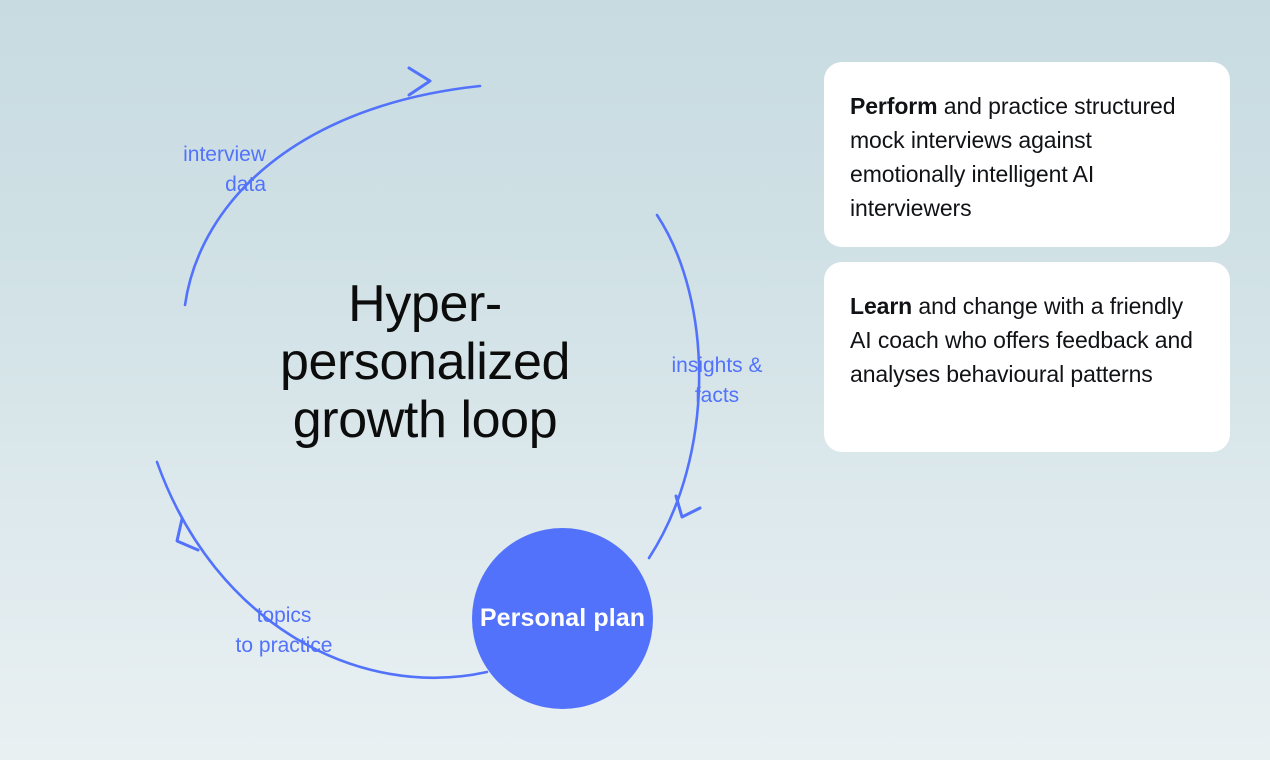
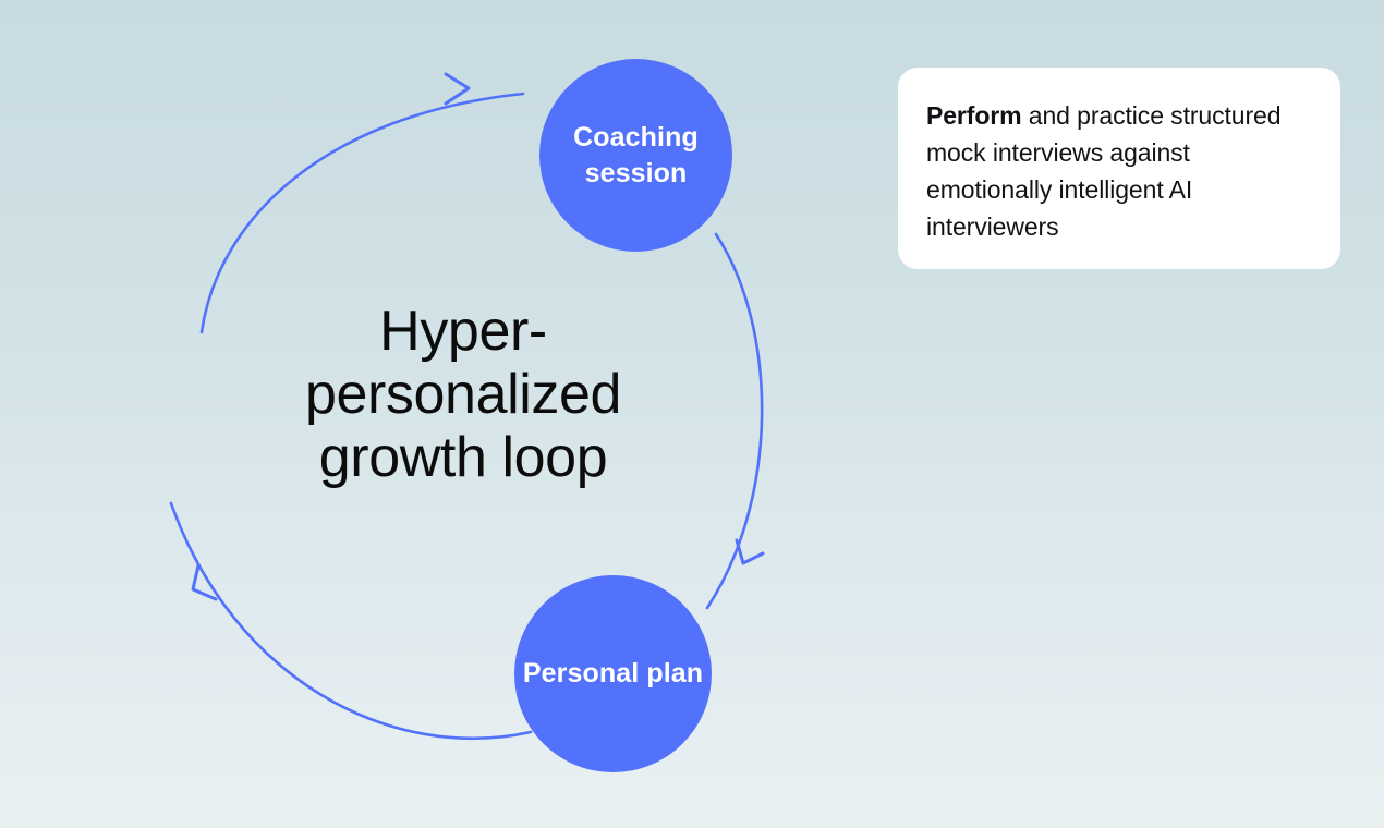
+ Coaching session
  Personal plan
  Hyper-
  personalized
  growth loop
- interview
- data
- insights &
- facts
- topics
- to practice
  Perform and practice structured mock interviews against emotionally intelligent AI interviewers
- Learn and change with a friendly AI coach who offers feedback and analyses behavioural patterns
